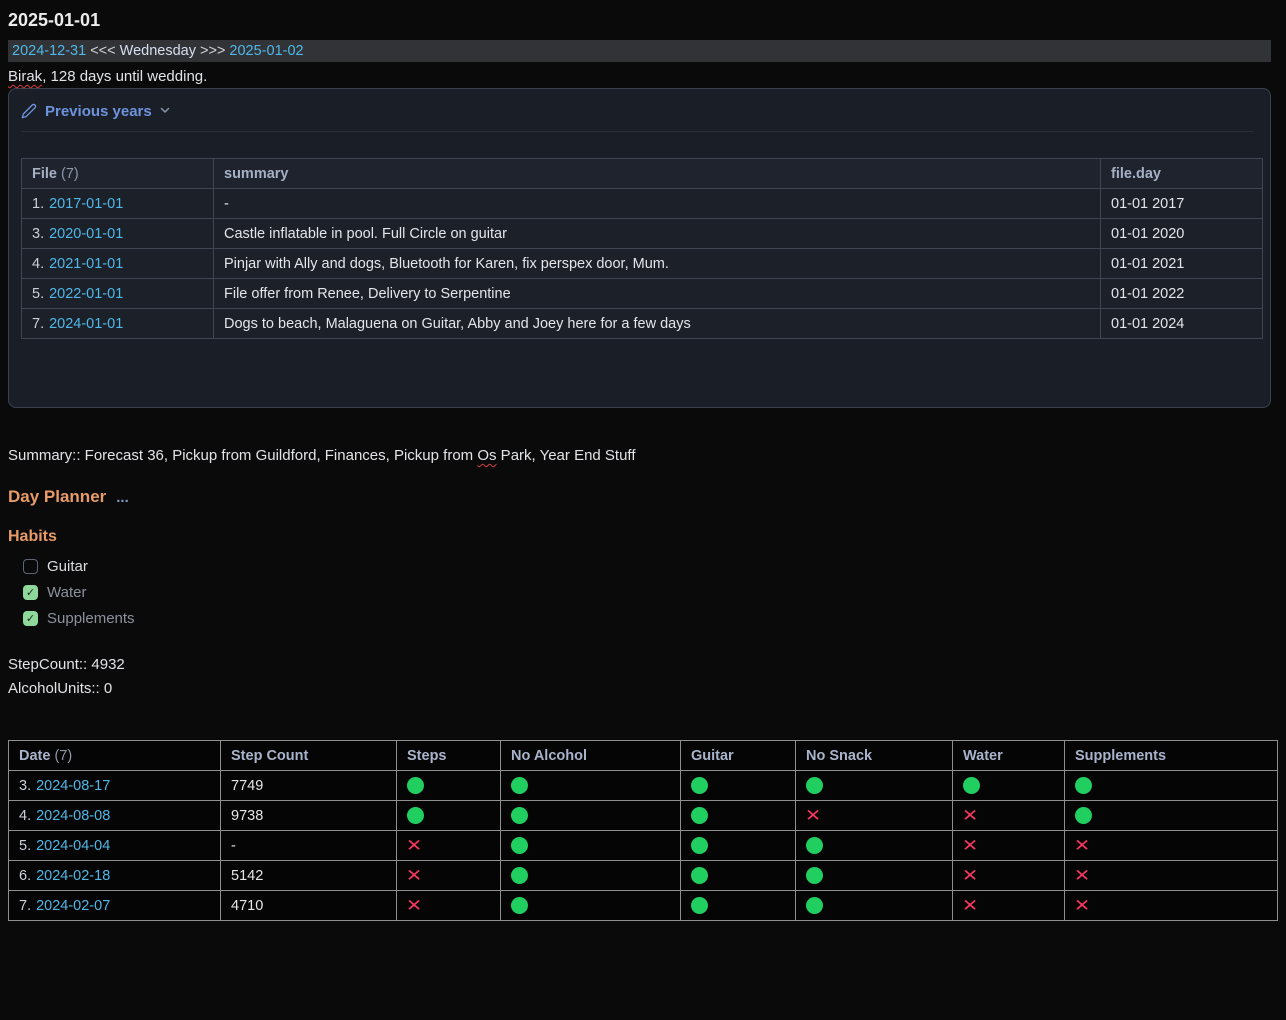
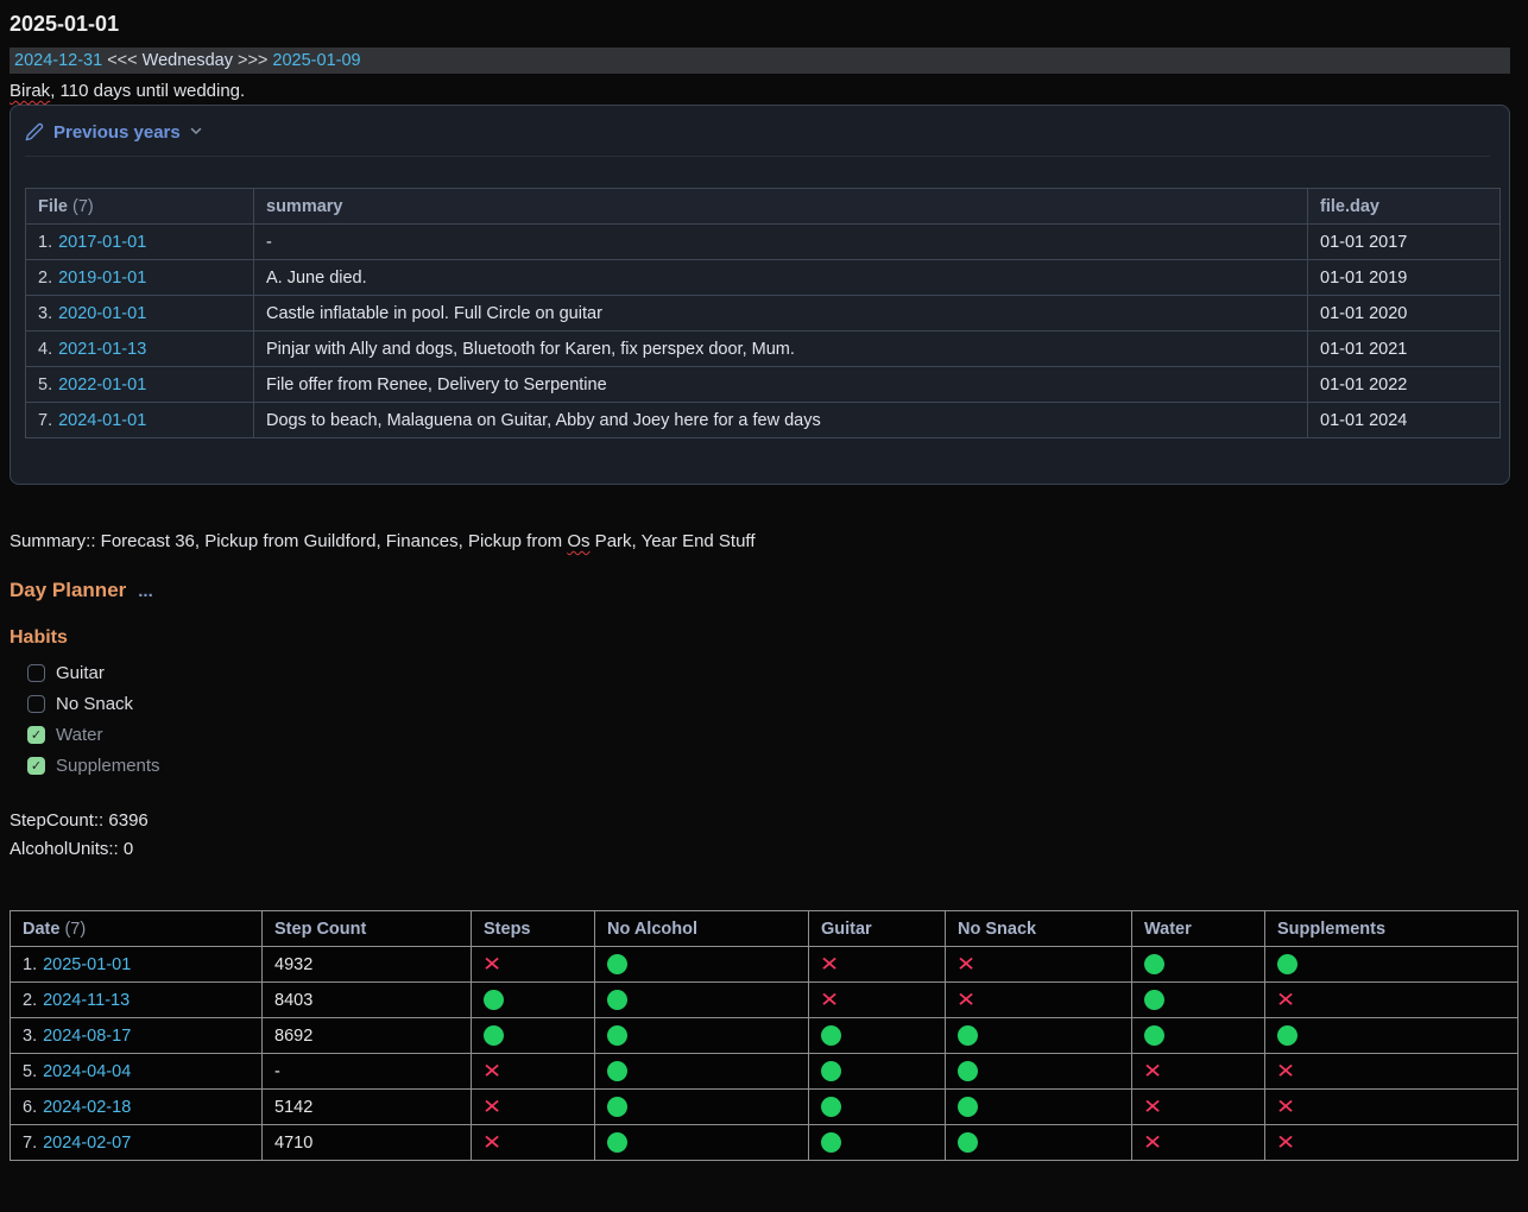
  2025-01-01
- 2024-12-31 <<< Wednesday >>> 2025-01-02
+ 2024-12-31 <<< Wednesday >>> 2025-01-09
- Birak, 128 days until wedding.
+ Birak, 110 days until wedding.
  Previous years
  File (7)	summary	file.day
  1. 2017-01-01	-	01-01 2017
+ 2. 2019-01-01	A. June died.	01-01 2019
  3. 2020-01-01	Castle inflatable in pool. Full Circle on guitar	01-01 2020
- 4. 2021-01-01	Pinjar with Ally and dogs, Bluetooth for Karen, fix perspex door, Mum.	01-01 2021
+ 4. 2021-01-13	Pinjar with Ally and dogs, Bluetooth for Karen, fix perspex door, Mum.	01-01 2021
  5. 2022-01-01	File offer from Renee, Delivery to Serpentine	01-01 2022
  7. 2024-01-01	Dogs to beach, Malaguena on Guitar, Abby and Joey here for a few days	01-01 2024
  Summary:: Forecast 36, Pickup from Guildford, Finances, Pickup from Os Park, Year End Stuff
  Day Planner ...
  Habits
  Guitar
+ No Snack
  Water
  Supplements
- StepCount:: 4932
+ StepCount:: 6396
  AlcoholUnits:: 0
  Date (7)	Step Count	Steps	No Alcohol	Guitar	No Snack	Water	Supplements
+ 1. 2025-01-01	4932
+ 2. 2024-11-13	8403
- 3. 2024-08-17	7749
+ 3. 2024-08-17	8692
- 4. 2024-08-08	9738
  5. 2024-04-04	-
  6. 2024-02-18	5142
  7. 2024-02-07	4710
